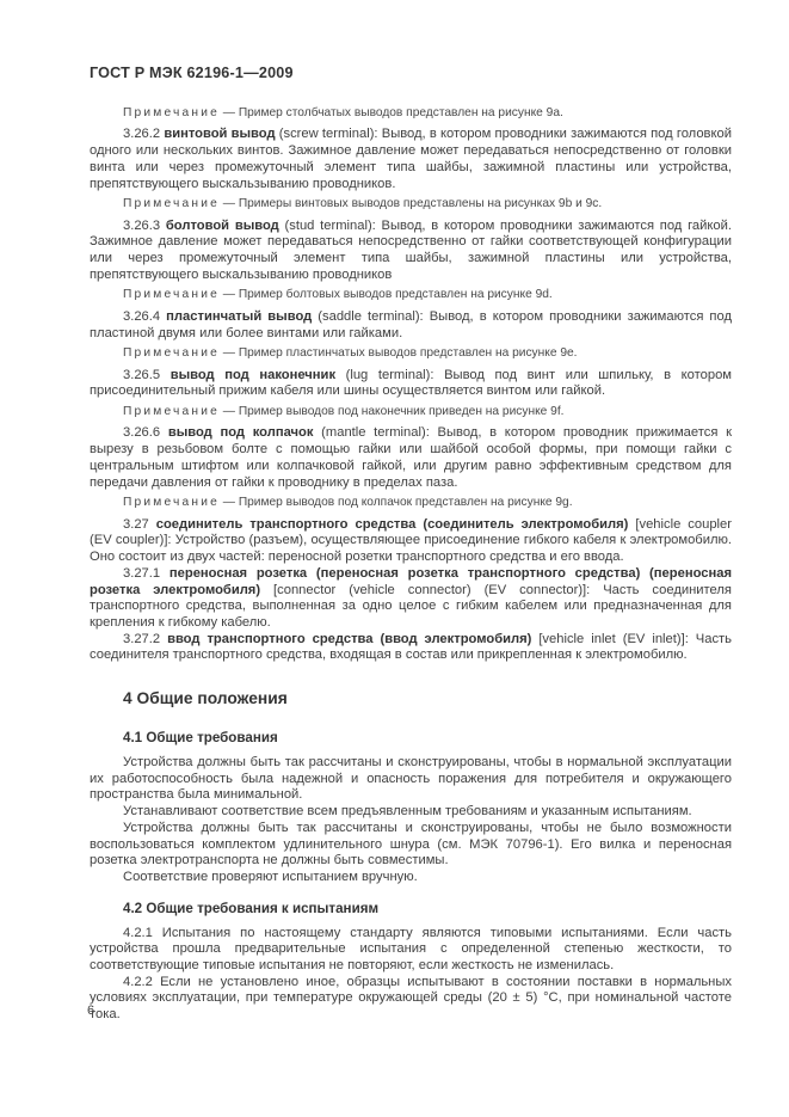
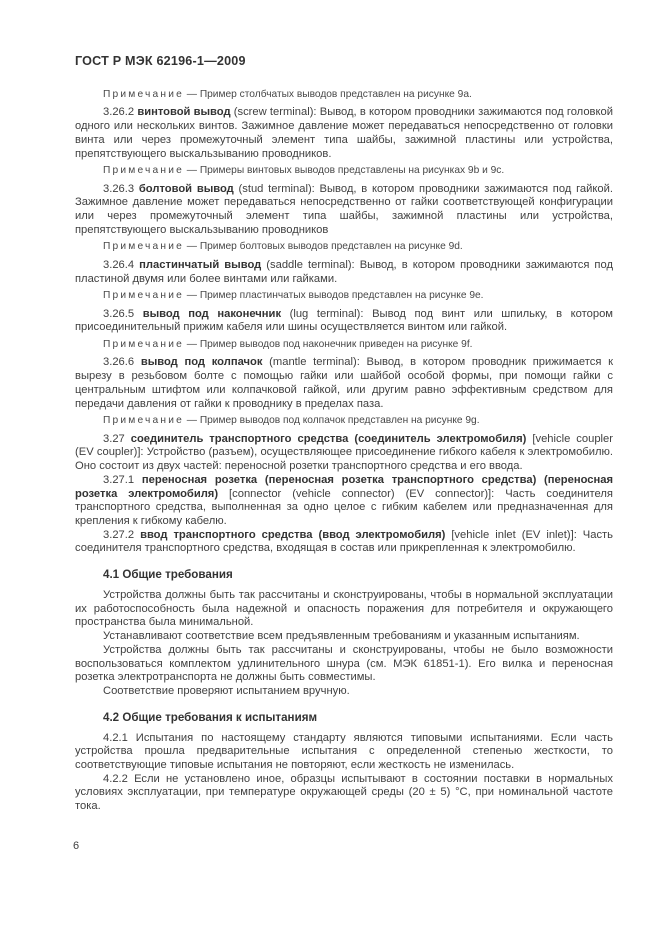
  ГОСТ Р МЭК 62196-1—2009
  Примечание — Пример столбчатых выводов представлен на рисунке 9a.
  3.26.2 винтовой вывод (screw terminal): Вывод, в котором проводники зажимаются под головкой одного или нескольких винтов. Зажимное давление может передаваться непосредственно от головки винта или через промежуточный элемент типа шайбы, зажимной пластины или устройства, препятствующего выскальзыванию проводников.
  Примечание — Примеры винтовых выводов представлены на рисунках 9b и 9c.
  3.26.3 болтовой вывод (stud terminal): Вывод, в котором проводники зажимаются под гайкой. Зажимное давление может передаваться непосредственно от гайки соответствующей конфигурации или через промежуточный элемент типа шайбы, зажимной пластины или устройства, препятствующего выскальзыванию проводников
  Примечание — Пример болтовых выводов представлен на рисунке 9d.
  3.26.4 пластинчатый вывод (saddle terminal): Вывод, в котором проводники зажимаются под пластиной двумя или более винтами или гайками.
  Примечание — Пример пластинчатых выводов представлен на рисунке 9e.
  3.26.5 вывод под наконечник (lug terminal): Вывод под винт или шпильку, в котором присоединительный прижим кабеля или шины осуществляется винтом или гайкой.
  Примечание — Пример выводов под наконечник приведен на рисунке 9f.
  3.26.6 вывод под колпачок (mantle terminal): Вывод, в котором проводник прижимается к вырезу в резьбовом болте с помощью гайки или шайбой особой формы, при помощи гайки с центральным штифтом или колпачковой гайкой, или другим равно эффективным средством для передачи давления от гайки к проводнику в пределах паза.
  Примечание — Пример выводов под колпачок представлен на рисунке 9g.
  3.27 соединитель транспортного средства (соединитель электромобиля) [vehicle coupler (EV coupler)]: Устройство (разъем), осуществляющее присоединение гибкого кабеля к электромобилю. Оно состоит из двух частей: переносной розетки транспортного средства и его ввода.
  3.27.1 переносная розетка (переносная розетка транспортного средства) (переносная розетка электромобиля) [connector (vehicle connector) (EV connector)]: Часть соединителя транспортного средства, выполненная за одно целое с гибким кабелем или предназначенная для крепления к гибкому кабелю.
  3.27.2 ввод транспортного средства (ввод электромобиля) [vehicle inlet (EV inlet)]: Часть соединителя транспортного средства, входящая в состав или прикрепленная к электромобилю.
- 4 Общие положения
  4.1 Общие требования
  Устройства должны быть так рассчитаны и сконструированы, чтобы в нормальной эксплуатации их работоспособность была надежной и опасность поражения для потребителя и окружающего пространства была минимальной.
  Устанавливают соответствие всем предъявленным требованиям и указанным испытаниям.
- Устройства должны быть так рассчитаны и сконструированы, чтобы не было возможности воспользоваться комплектом удлинительного шнура (см. МЭК 70796-1). Его вилка и переносная розетка электротранспорта не должны быть совместимы.
+ Устройства должны быть так рассчитаны и сконструированы, чтобы не было возможности воспользоваться комплектом удлинительного шнура (см. МЭК 61851-1). Его вилка и переносная розетка электротранспорта не должны быть совместимы.
  Соответствие проверяют испытанием вручную.
  4.2 Общие требования к испытаниям
  4.2.1 Испытания по настоящему стандарту являются типовыми испытаниями. Если часть устройства прошла предварительные испытания с определенной степенью жесткости, то соответствующие типовые испытания не повторяют, если жесткость не изменилась.
  4.2.2 Если не установлено иное, образцы испытывают в состоянии поставки в нормальных условиях эксплуатации, при температуре окружающей среды (20 ± 5) °С, при номинальной частоте тока.
  6
